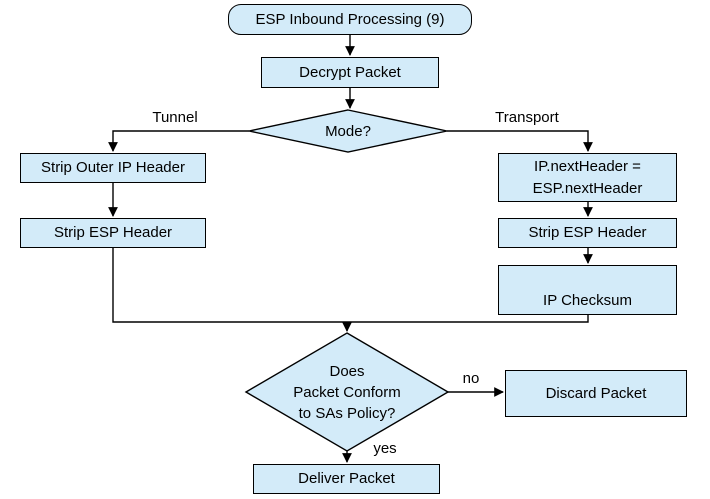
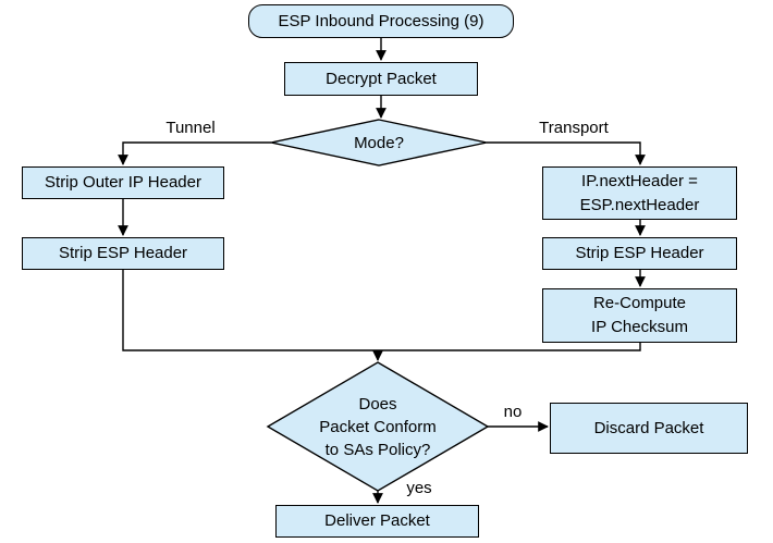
  ESP Inbound Processing (9)
  Decrypt Packet
  Mode?
  Strip Outer IP Header
  Strip ESP Header
  IP.nextHeader =
  ESP.nextHeader
  Strip ESP Header
+ Re-Compute
  IP Checksum
  Does
  Packet Conform
  to SAs Policy?
  Discard Packet
  Deliver Packet
  Tunnel
  Transport
  no
  yes
